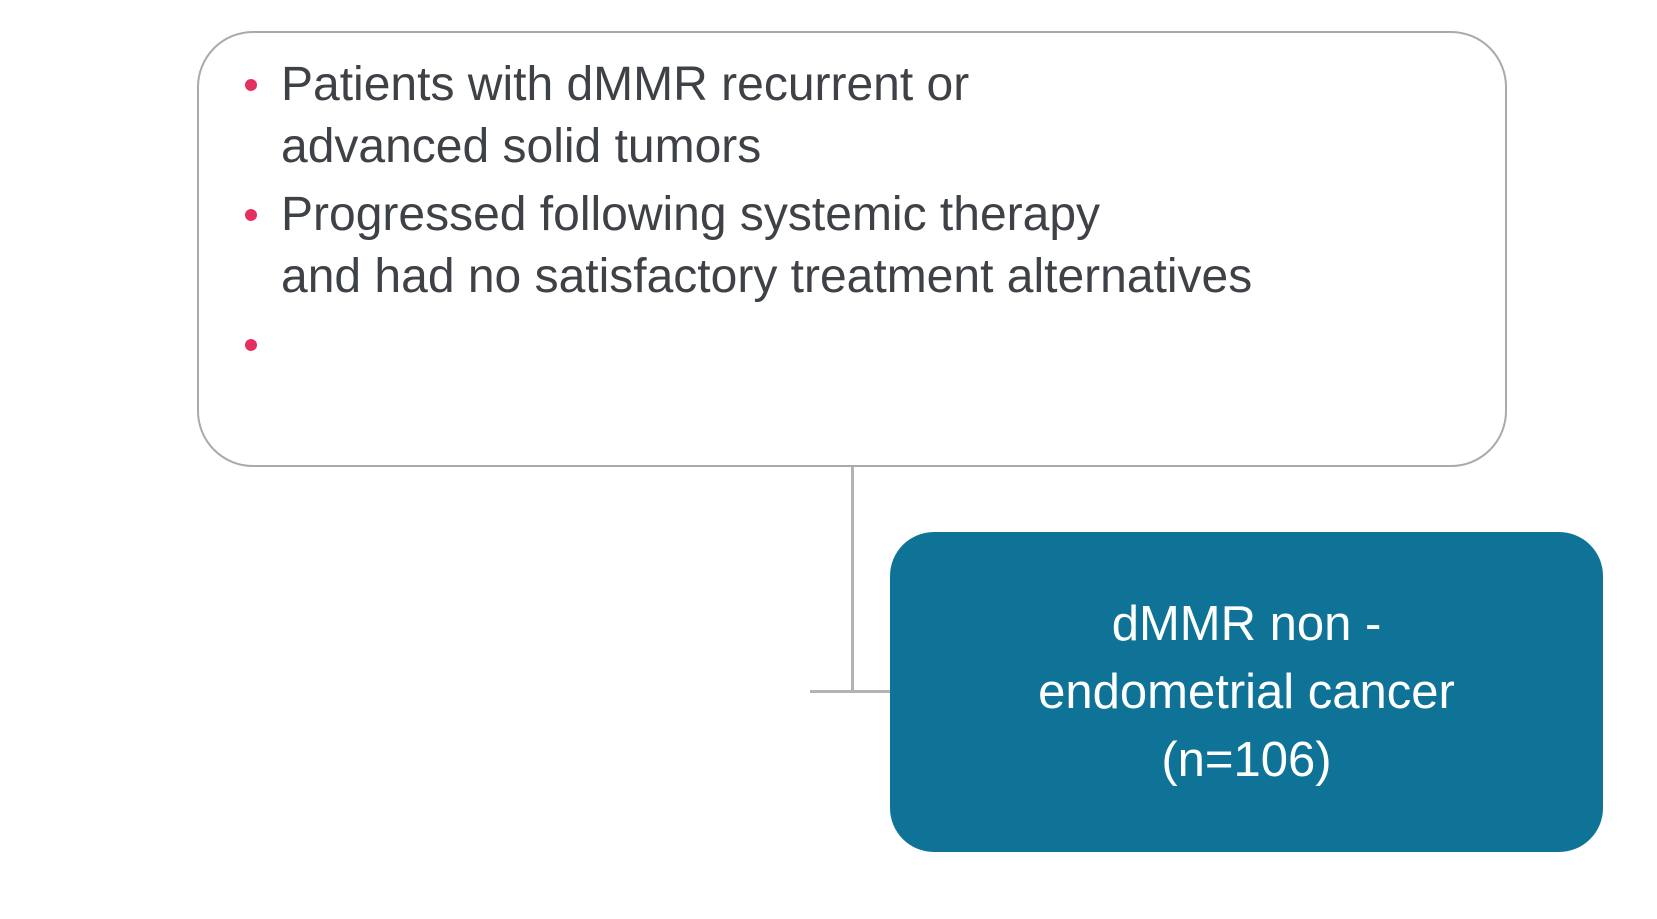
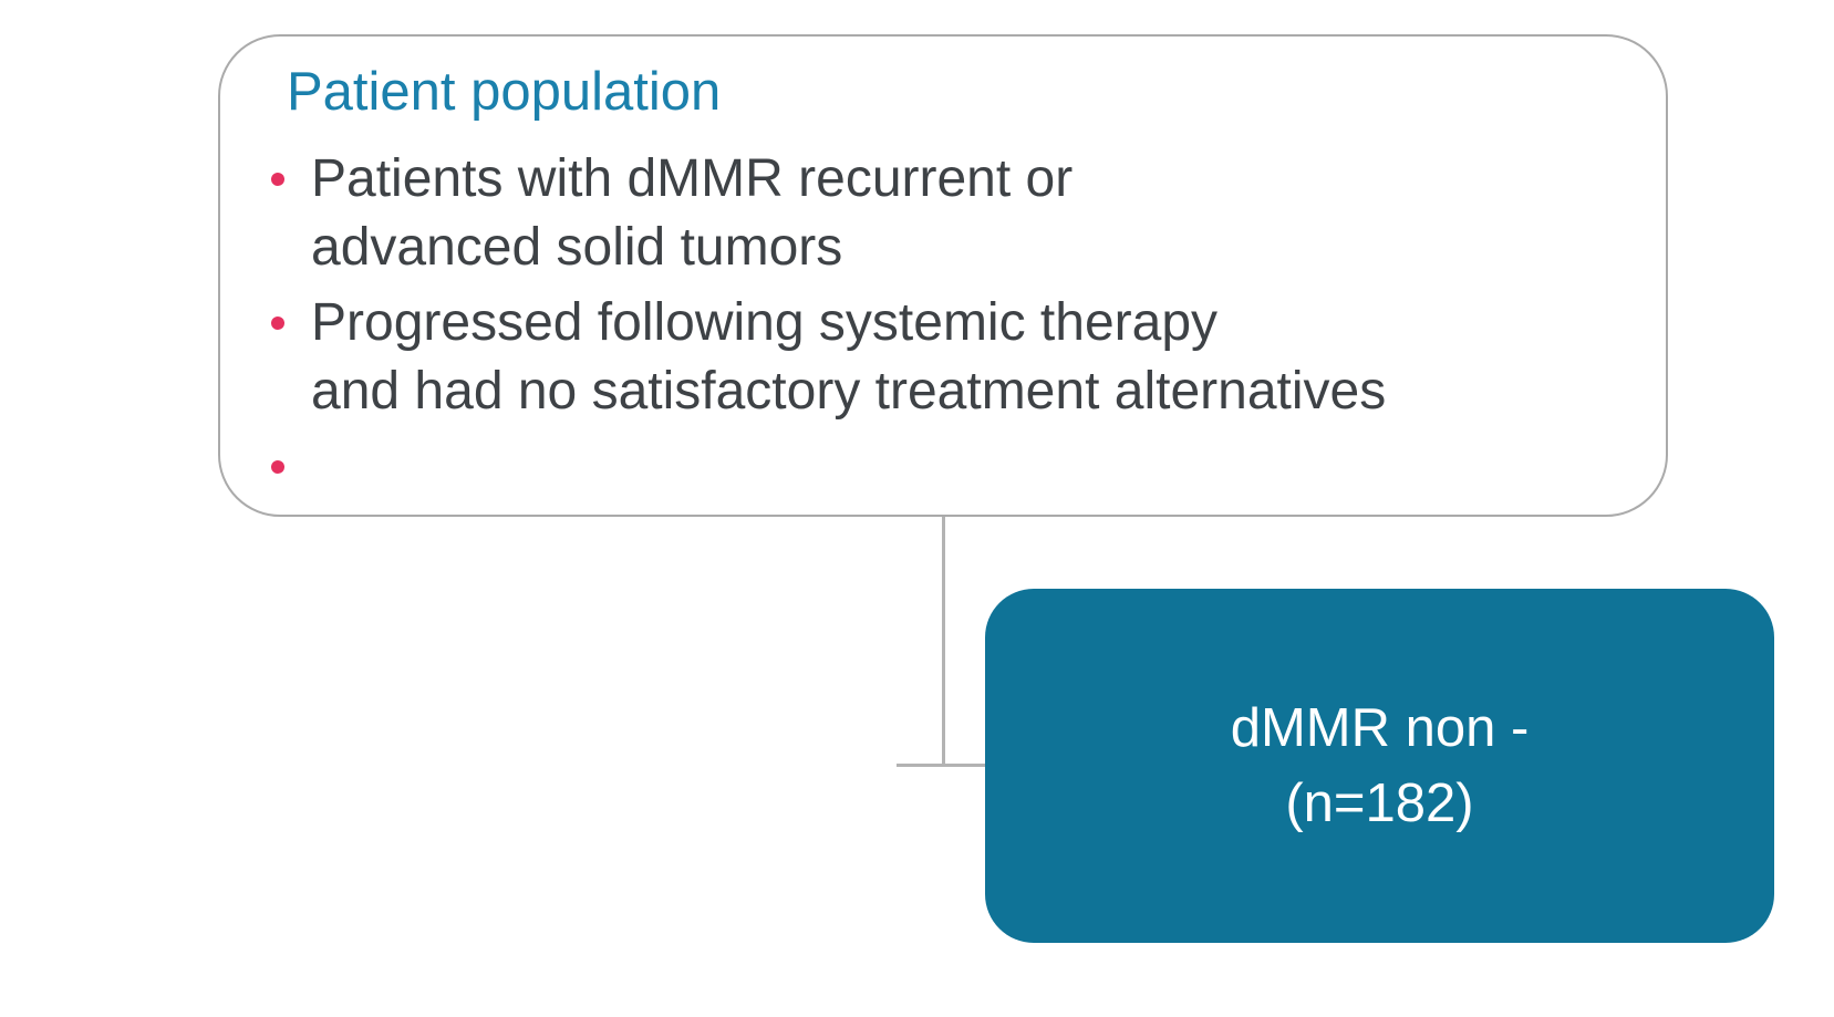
+ Patient population
  Patients with dMMR recurrent or
  advanced solid tumors
  Progressed following systemic therapy
  and had no satisfactory treatment alternatives
  dMMR non -
- endometrial cancer
- (n=106)
+ (n=182)
